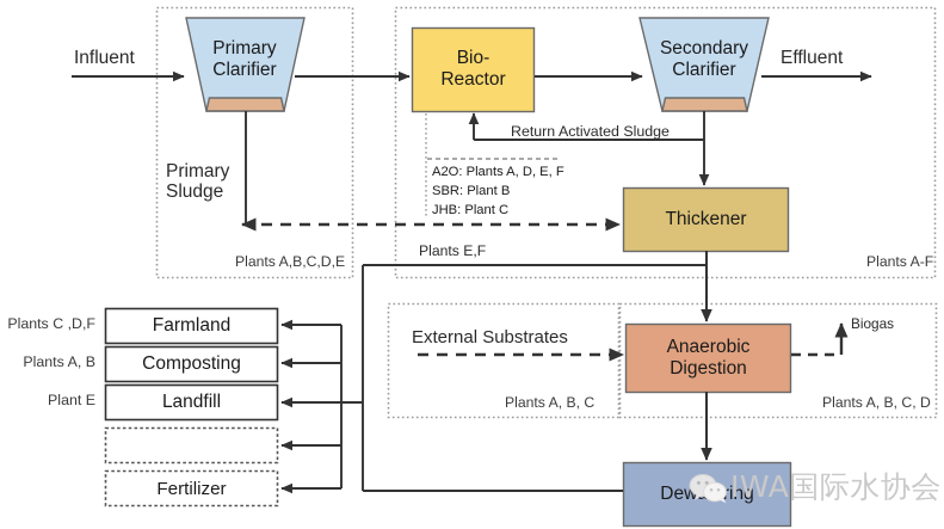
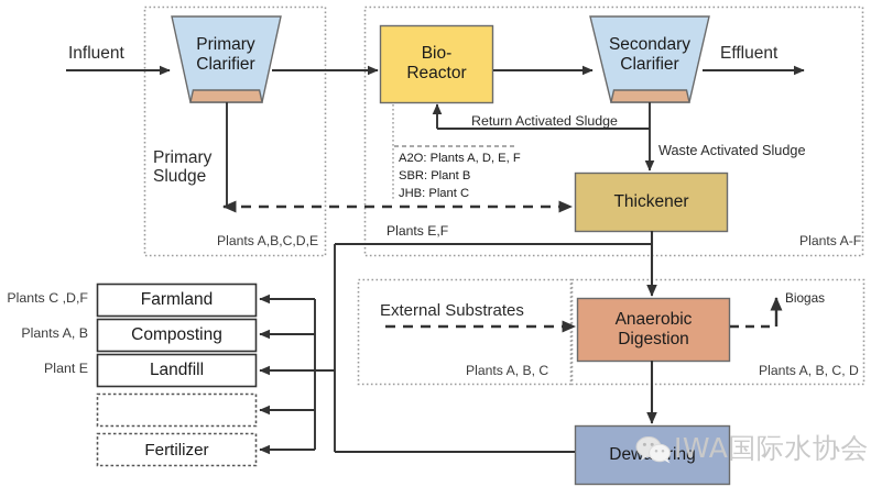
  Influent
  Effluent
  Primary
  Clarifier
  Bio-
  Reactor
  Secondary
  Clarifier
  Thickener
  Anaerobic
  Digestion
  Primary
  Sludge
  Return Activated Sludge
+ Waste Activated Sludge
  Biogas
  External Substrates
  Plants E,F
  A2O: Plants A, D, E, F
  SBR: Plant B
  JHB: Plant C
  Plants A,B,C,D,E
  Plants A-F
  Plants A, B, C
  Plants A, B, C, D
  Farmland
  Composting
  Landfill
  Fertilizer
  Plants C ,D,F
  Plants A, B
  Plant E
  IWA国际水协会
